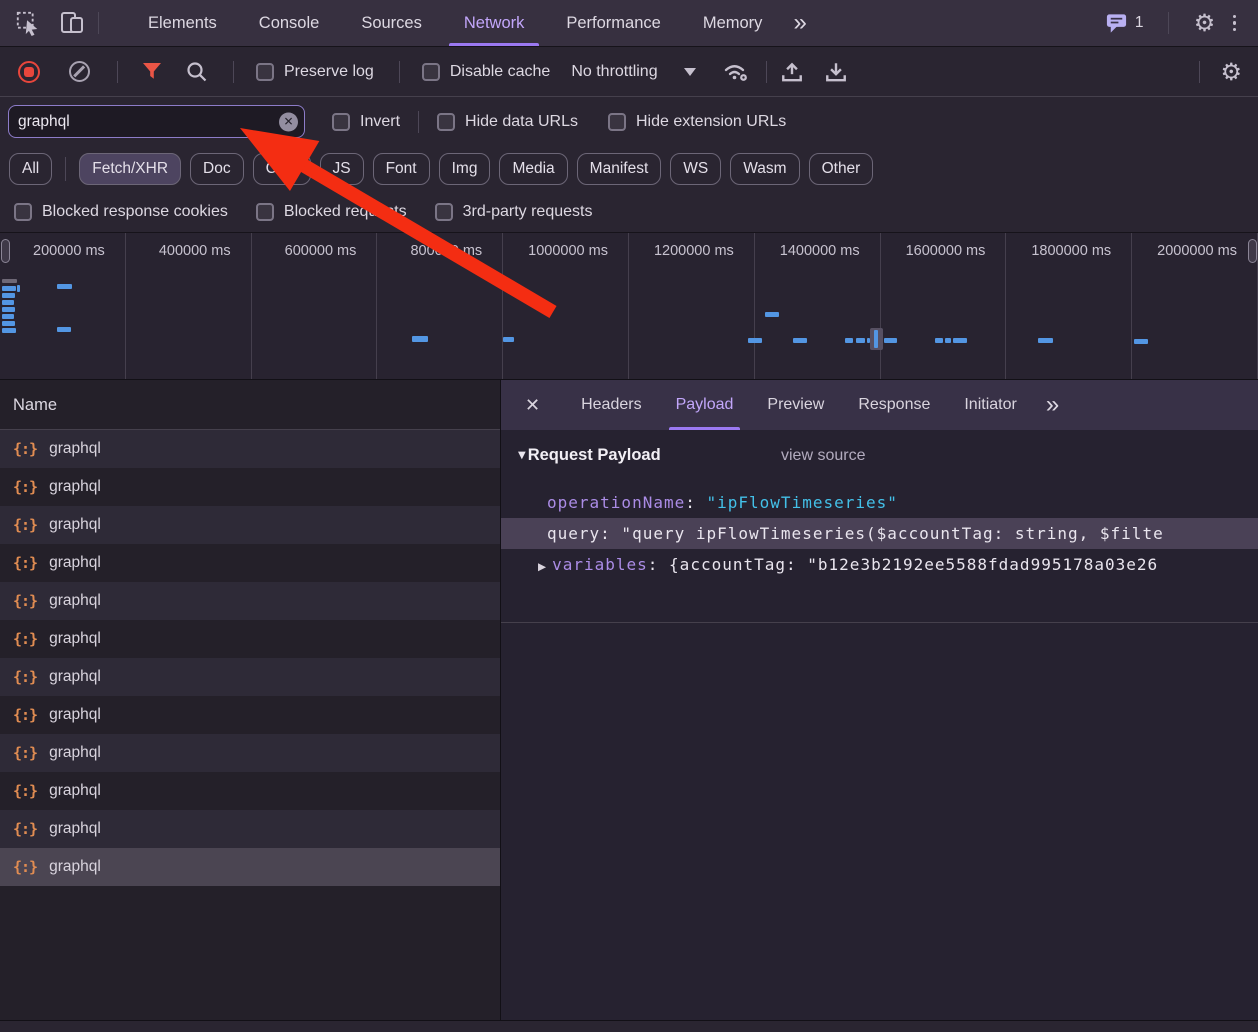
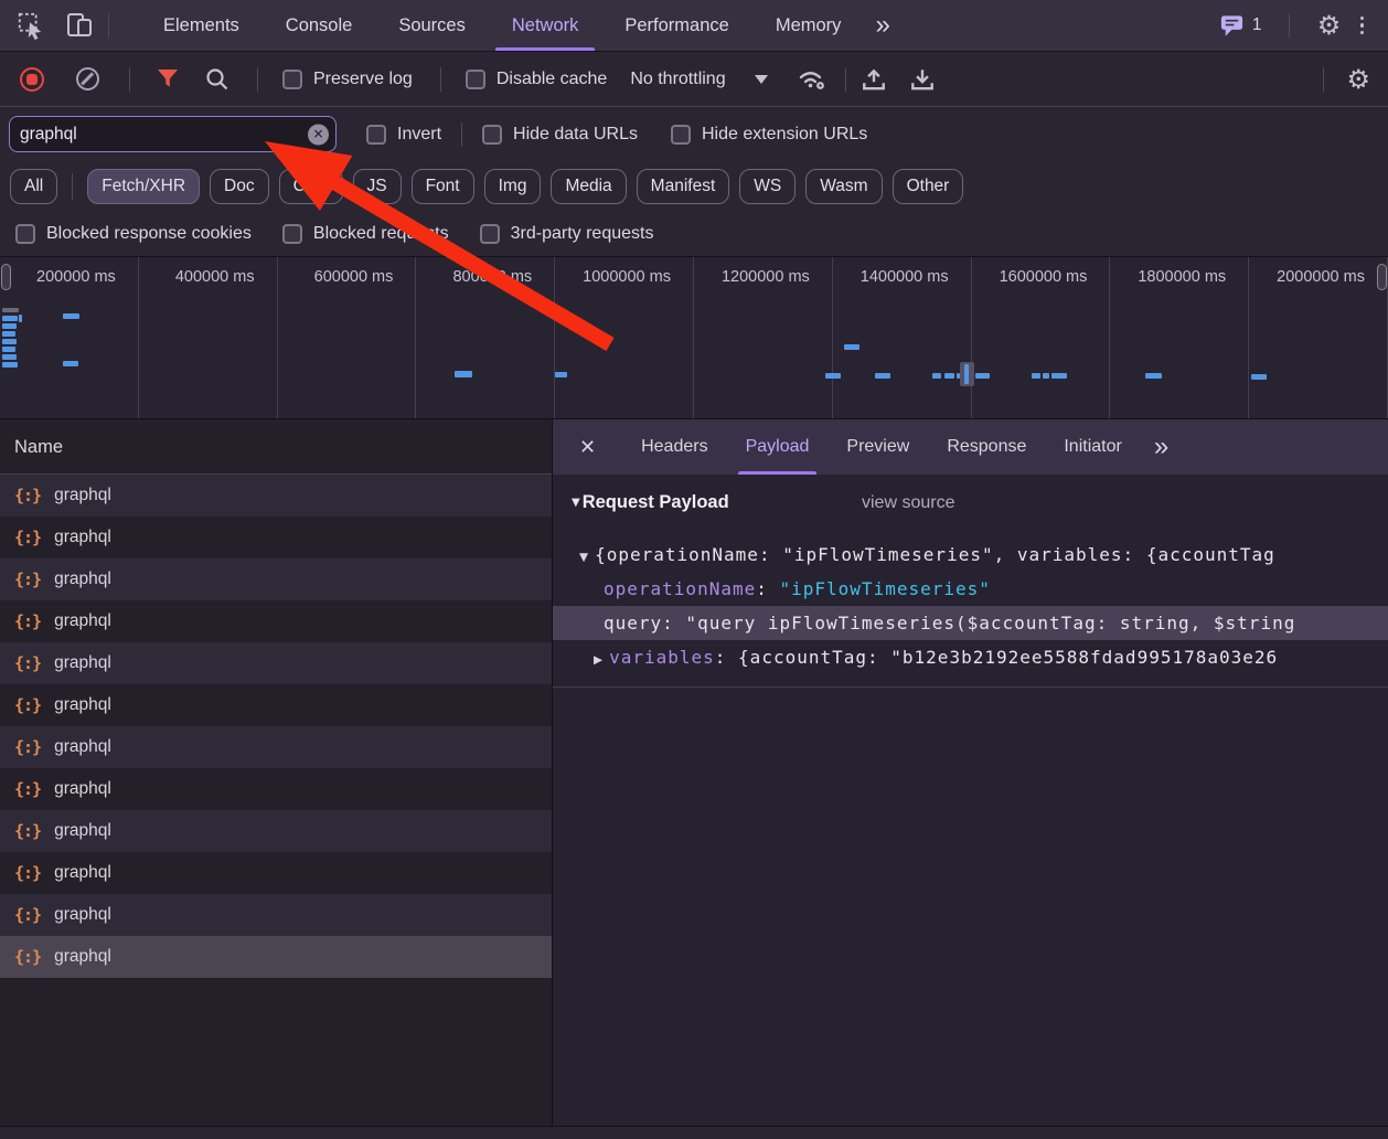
  Elements
  Console
  Sources
  Network
  Performance
  Memory
  »
  1
  ⚙
  Preserve log
  Disable cache
  No throttling
  ⚙
  graphql
  ✕
  Invert
  Hide data URLs
  Hide extension URLs
  All
  Fetch/XHR
  Doc
  JS
  Font
  Img
  Media
  Manifest
  WS
  Wasm
  Other
  Blocked response cookies
  Blocked reqts
  3rd-party requests
  200000 ms
  400000 ms
  600000 ms
  1000000 ms
  1200000 ms
  1400000 ms
  1600000 ms
  1800000 ms
  2000000 ms
  Name
  {:}
  graphql
  {:}
  graphql
  {:}
  graphql
  {:}
  graphql
  {:}
  graphql
  {:}
  graphql
  {:}
  graphql
  {:}
  graphql
  {:}
  graphql
  {:}
  graphql
  {:}
  graphql
  {:}
  graphql
  ✕
  Headers
  Payload
  Preview
  Response
  Initiator
  »
  ▼
  Request Payload
  view source
+ ▼ {operationName: "ipFlowTimeseries", variables: {accountTag
  operationName: "ipFlowTimeseries"
- query: "query ipFlowTimeseries($accountTag: string, $filte
+ query: "query ipFlowTimeseries($accountTag: string, $string
  ▶ variables: {accountTag: "b12e3b2192ee5588fdad995178a03e26
